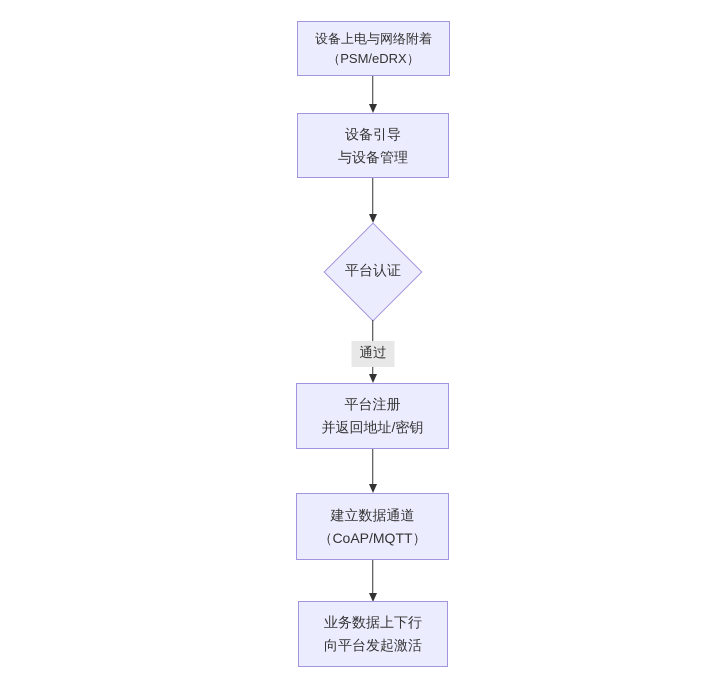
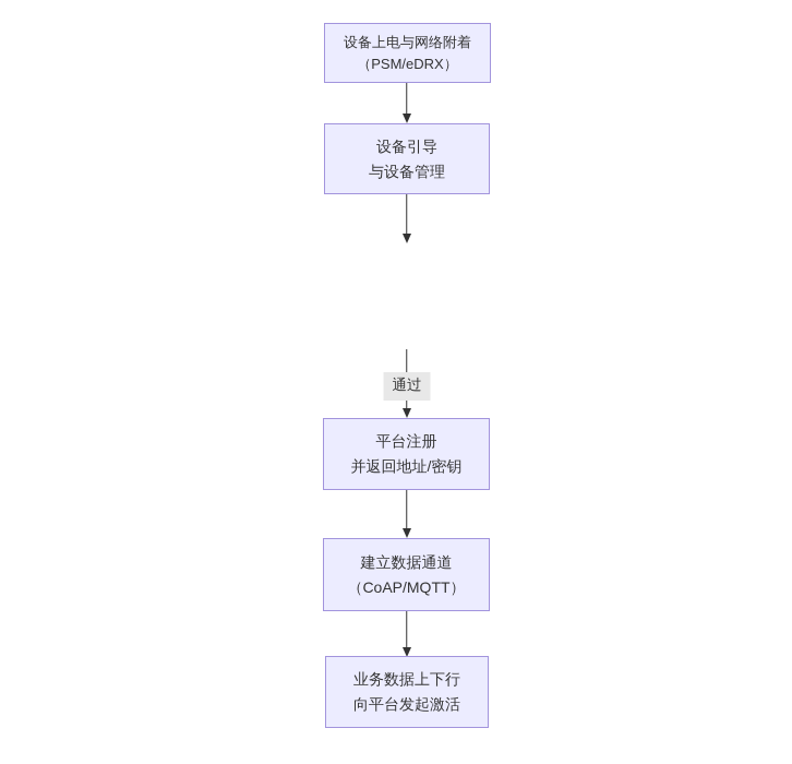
  设备上电与网络附着
  （PSM/eDRX）
  设备引导
  与设备管理
- 平台认证
  通过
  平台注册
  并返回地址/密钥
  建立数据通道
  （CoAP/MQTT）
  业务数据上下行
  向平台发起激活
